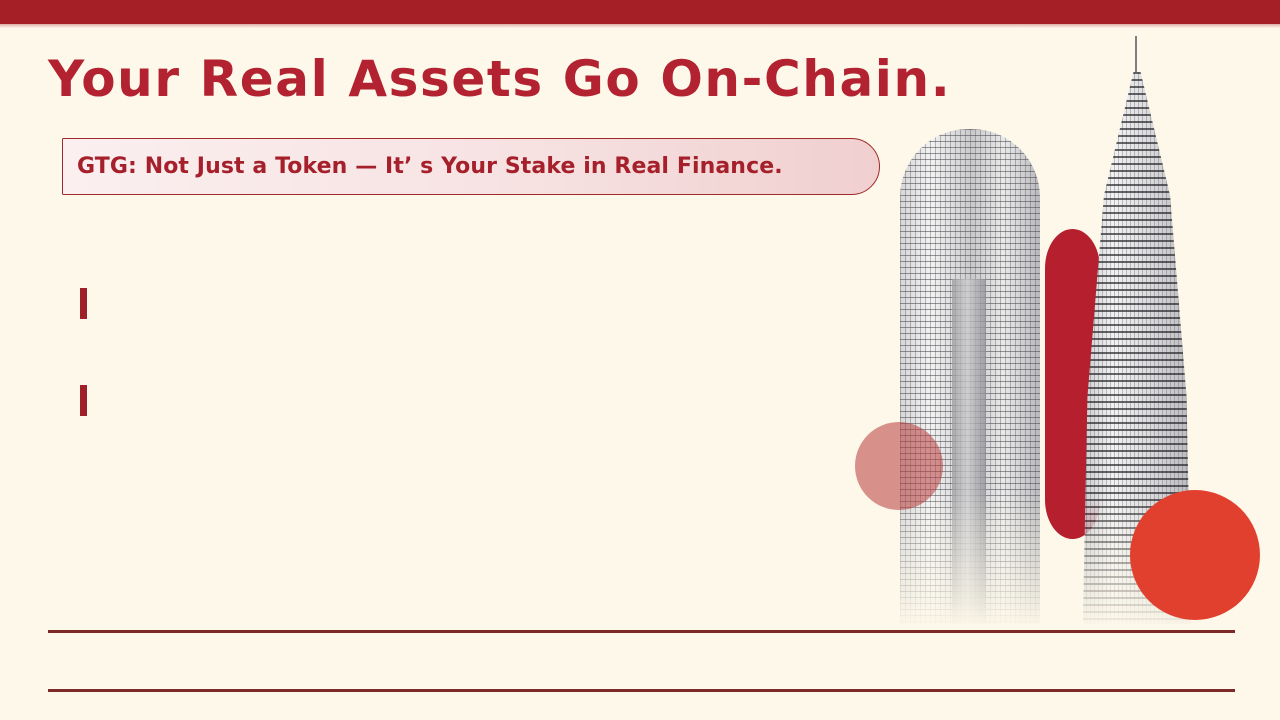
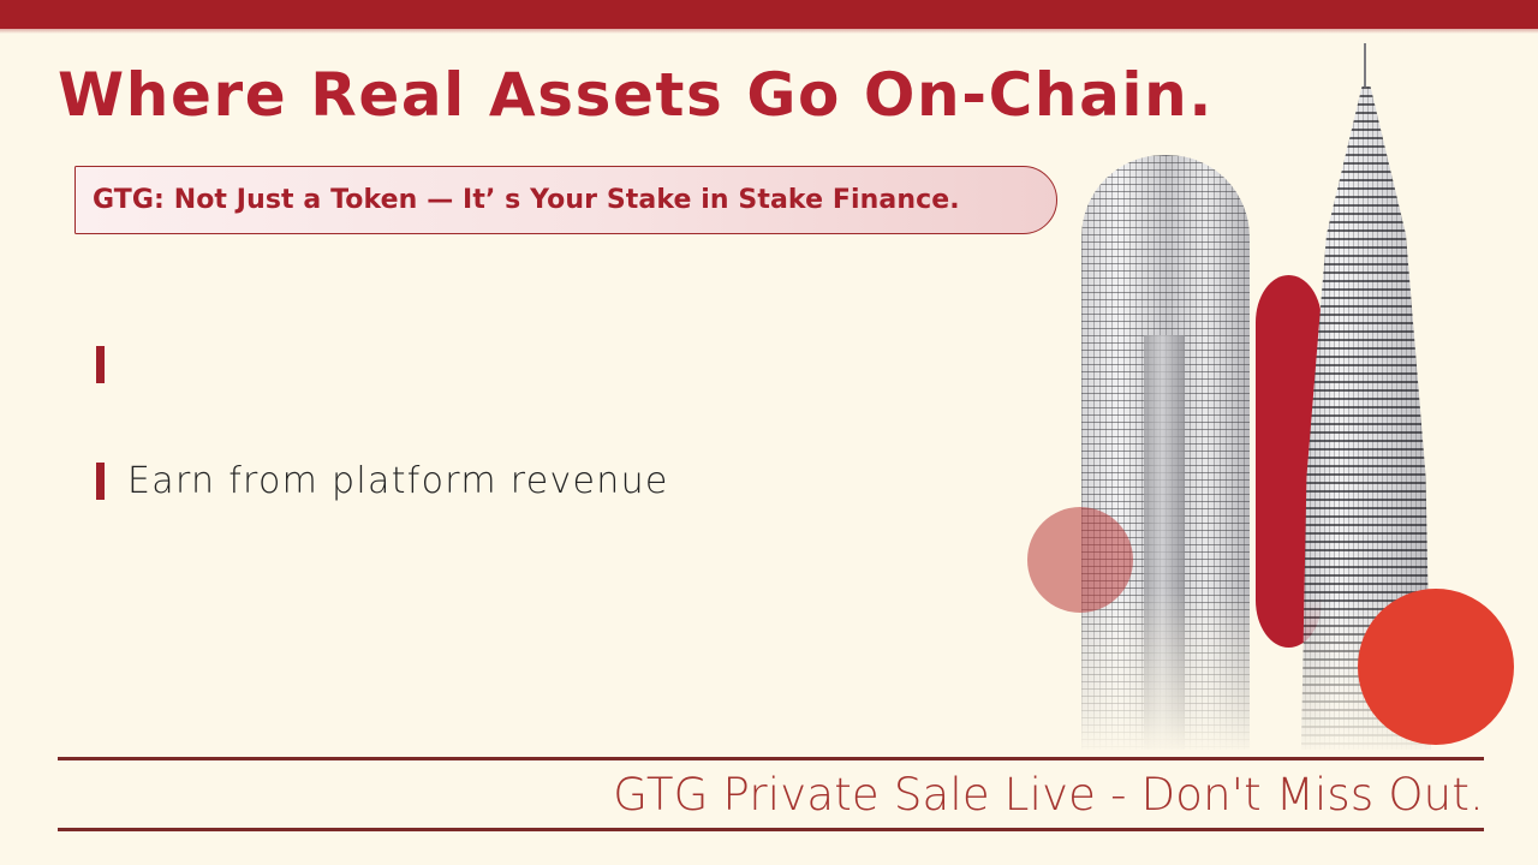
- Your Real Assets Go On-Chain.
+ Where Real Assets Go On-Chain.
- GTG: Not Just a Token — It’ s Your Stake in Real Finance.
+ GTG: Not Just a Token — It’ s Your Stake in Stake Finance.
+ Earn from platform revenue
+ GTG Private Sale Live - Don't Miss Out.
